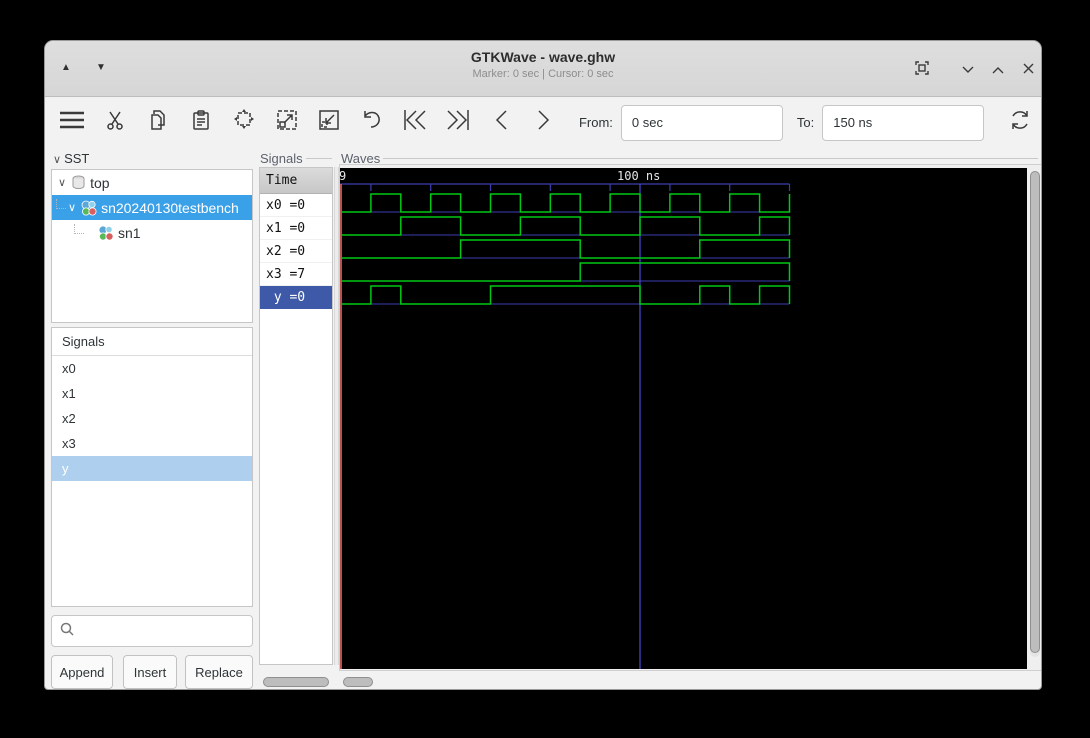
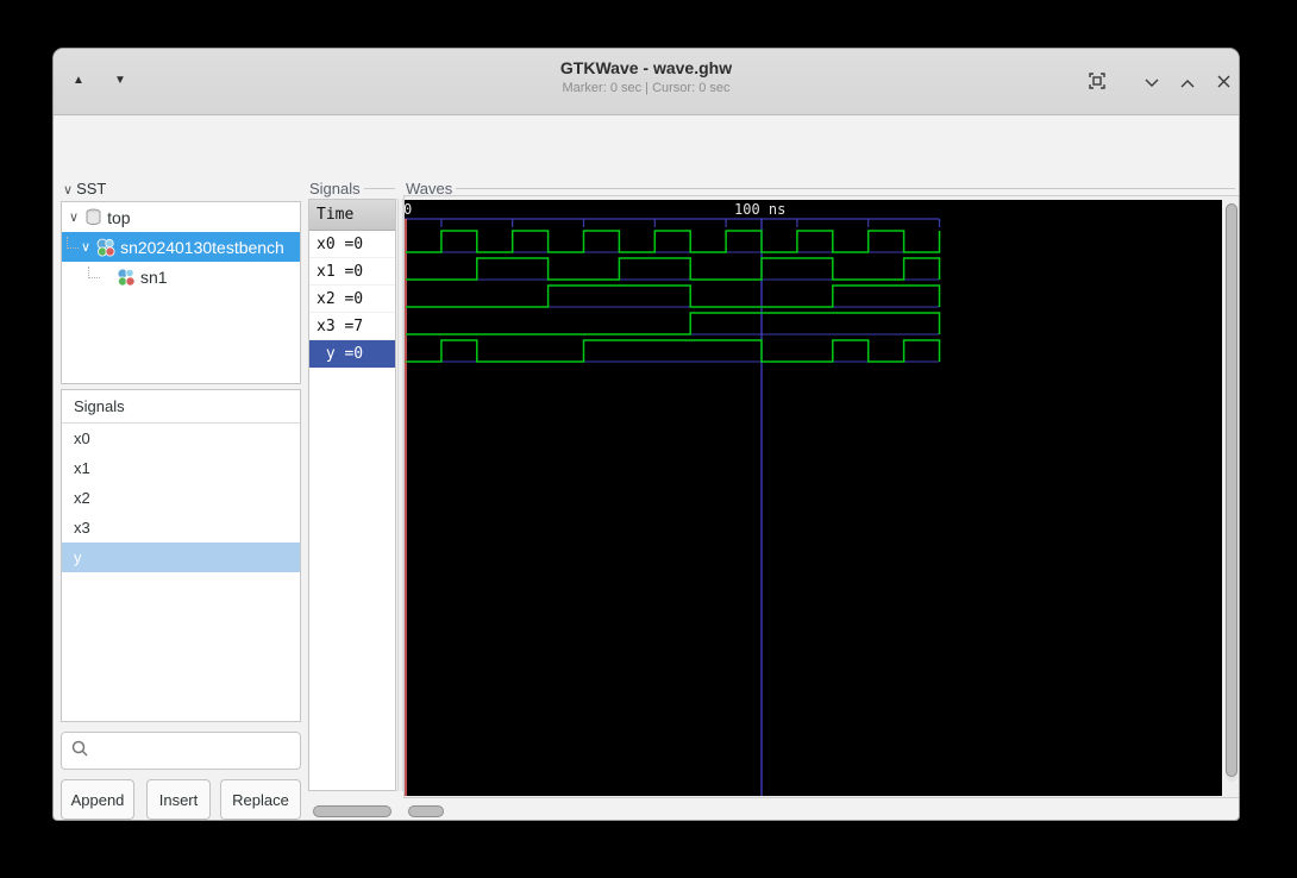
  ▲
  ▼
  GTKWave - wave.ghw
  Marker: 0 sec | Cursor: 0 sec
- From:
- 0 sec
- To:
- 150 ns
  ∨ SST
  ∨
  top
  ∨
  sn20240130testbench
  sn1
  Signals
  x0
  x1
  x2
  x3
  y
  Append
  Insert
  Replace
  Signals
  Time
  x0 =0
  x1 =0
  x2 =0
  x3 =7
  y =0
  Waves
- 9
+ 0
  100 ns
